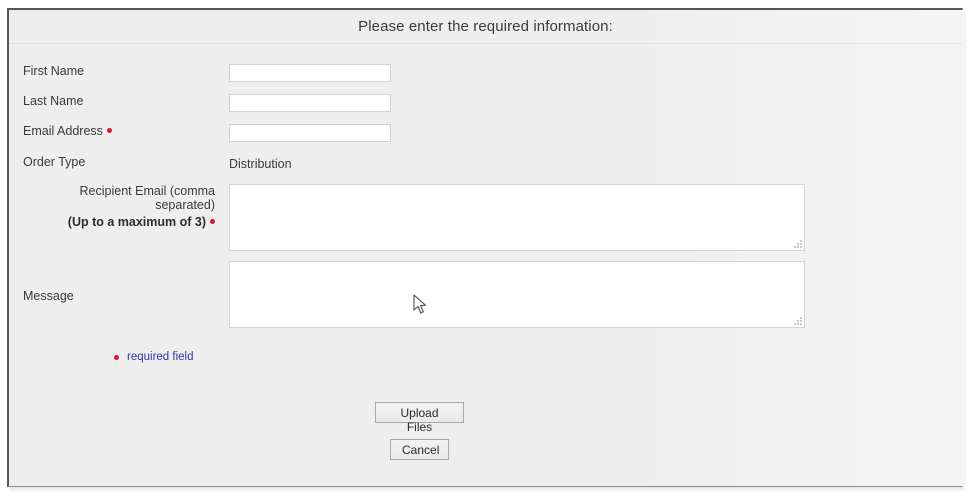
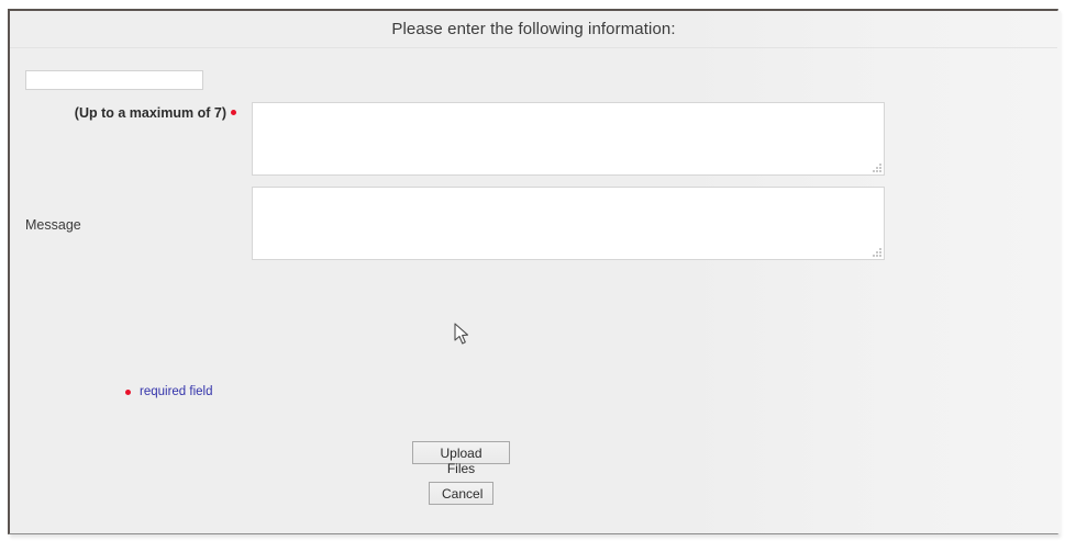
- Please enter the required information:
+ Please enter the following information:
- First Name
- Last Name
- Email Address
- Order Type
- Distribution
- Recipient Email (comma separated)
- (Up to a maximum of 3)
+ (Up to a maximum of 7)
  Message
  required field
  Upload Files
  Cancel
